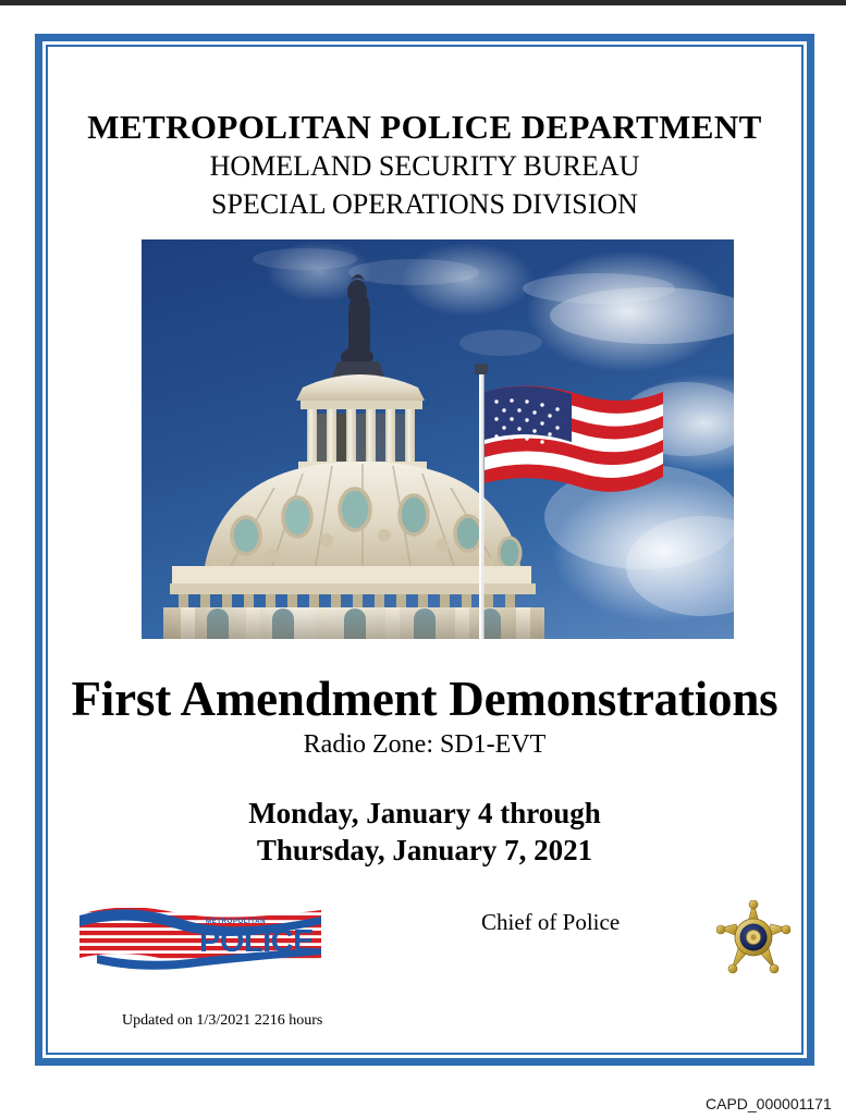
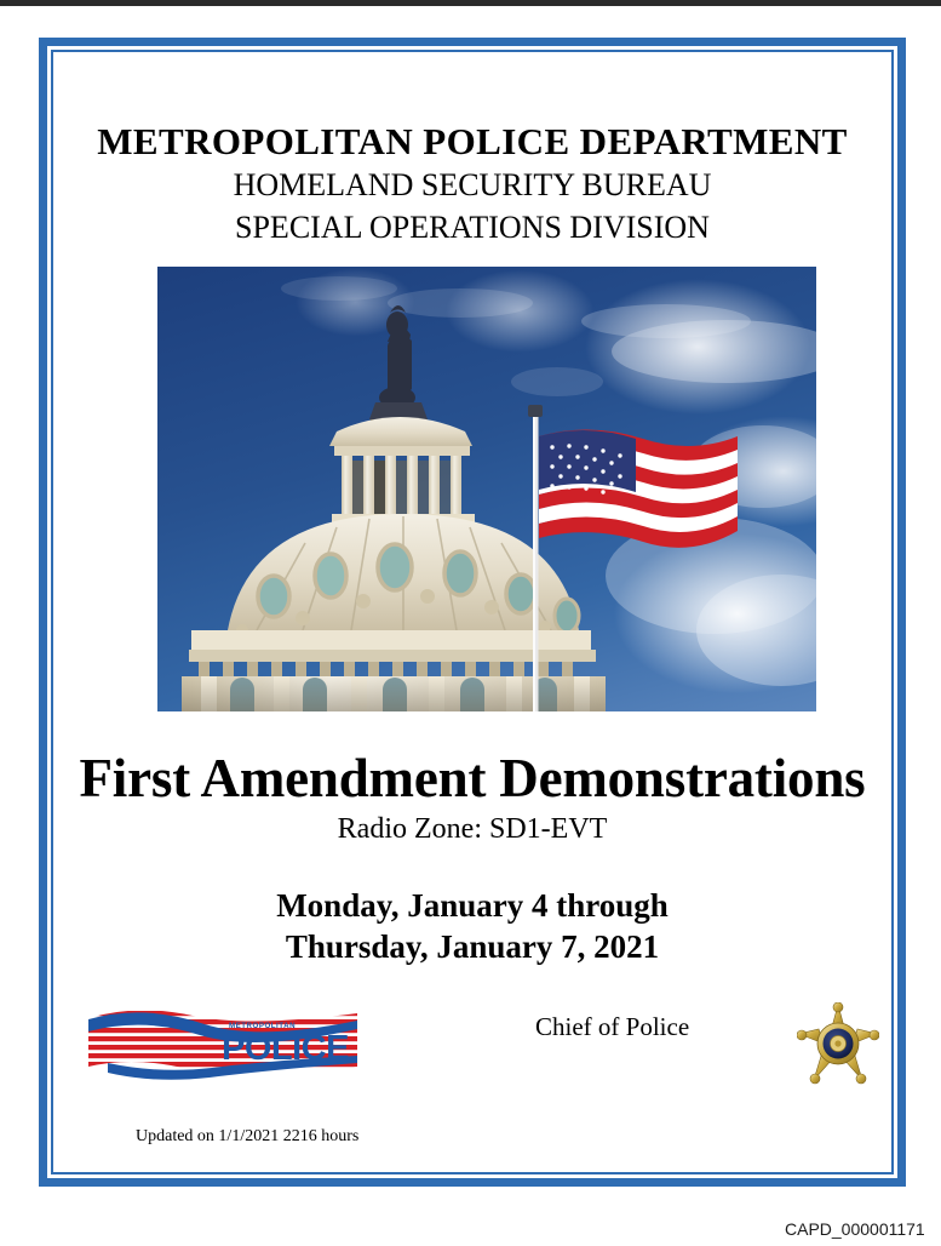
  METROPOLITAN POLICE DEPARTMENT
  HOMELAND SECURITY BUREAU
  SPECIAL OPERATIONS DIVISION
  First Amendment Demonstrations
  Radio Zone: SD1-EVT
  Monday, January 4 through
  Thursday, January 7, 2021
  POLICE
  Chief of Police
- Updated on 1/3/2021 2216 hours
+ Updated on 1/1/2021 2216 hours
  CAPD_000001171
